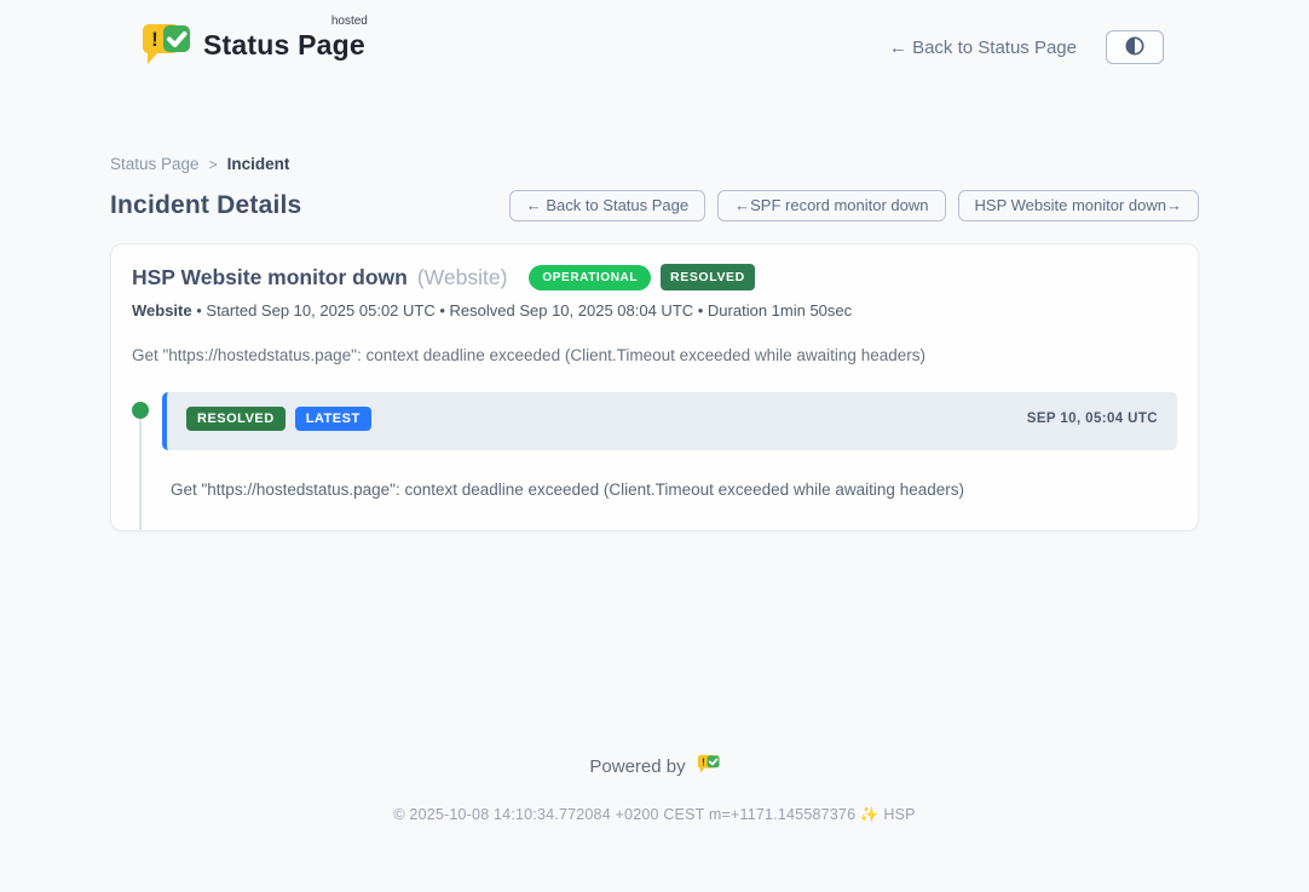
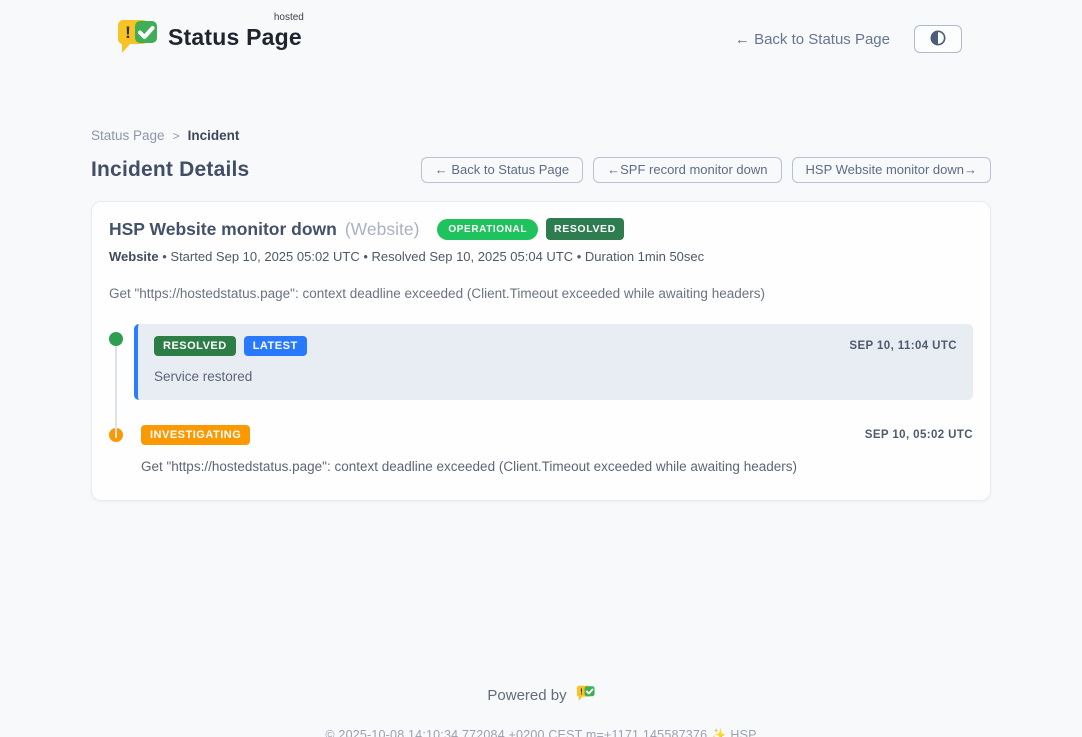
  !
  Status Page
  hosted
  ← Back to Status Page
  Status Page
  >
  Incident
  Incident Details
  ← Back to Status Page
  ←SPF record monitor down
  HSP Website monitor down→
  HSP Website monitor down
  (Website)
  OPERATIONAL
  RESOLVED
- Website • Started Sep 10, 2025 05:02 UTC • Resolved Sep 10, 2025 08:04 UTC • Duration 1min 50sec
+ Website • Started Sep 10, 2025 05:02 UTC • Resolved Sep 10, 2025 05:04 UTC • Duration 1min 50sec
  Get "https://hostedstatus.page": context deadline exceeded (Client.Timeout exceeded while awaiting headers)
  RESOLVED
  LATEST
- SEP 10, 05:04 UTC
+ SEP 10, 11:04 UTC
+ Service restored
+ INVESTIGATING
+ SEP 10, 05:02 UTC
  Get "https://hostedstatus.page": context deadline exceeded (Client.Timeout exceeded while awaiting headers)
  Powered by
  !
  © 2025-10-08 14:10:34.772084 +0200 CEST m=+1171.145587376 ✨ HSP
